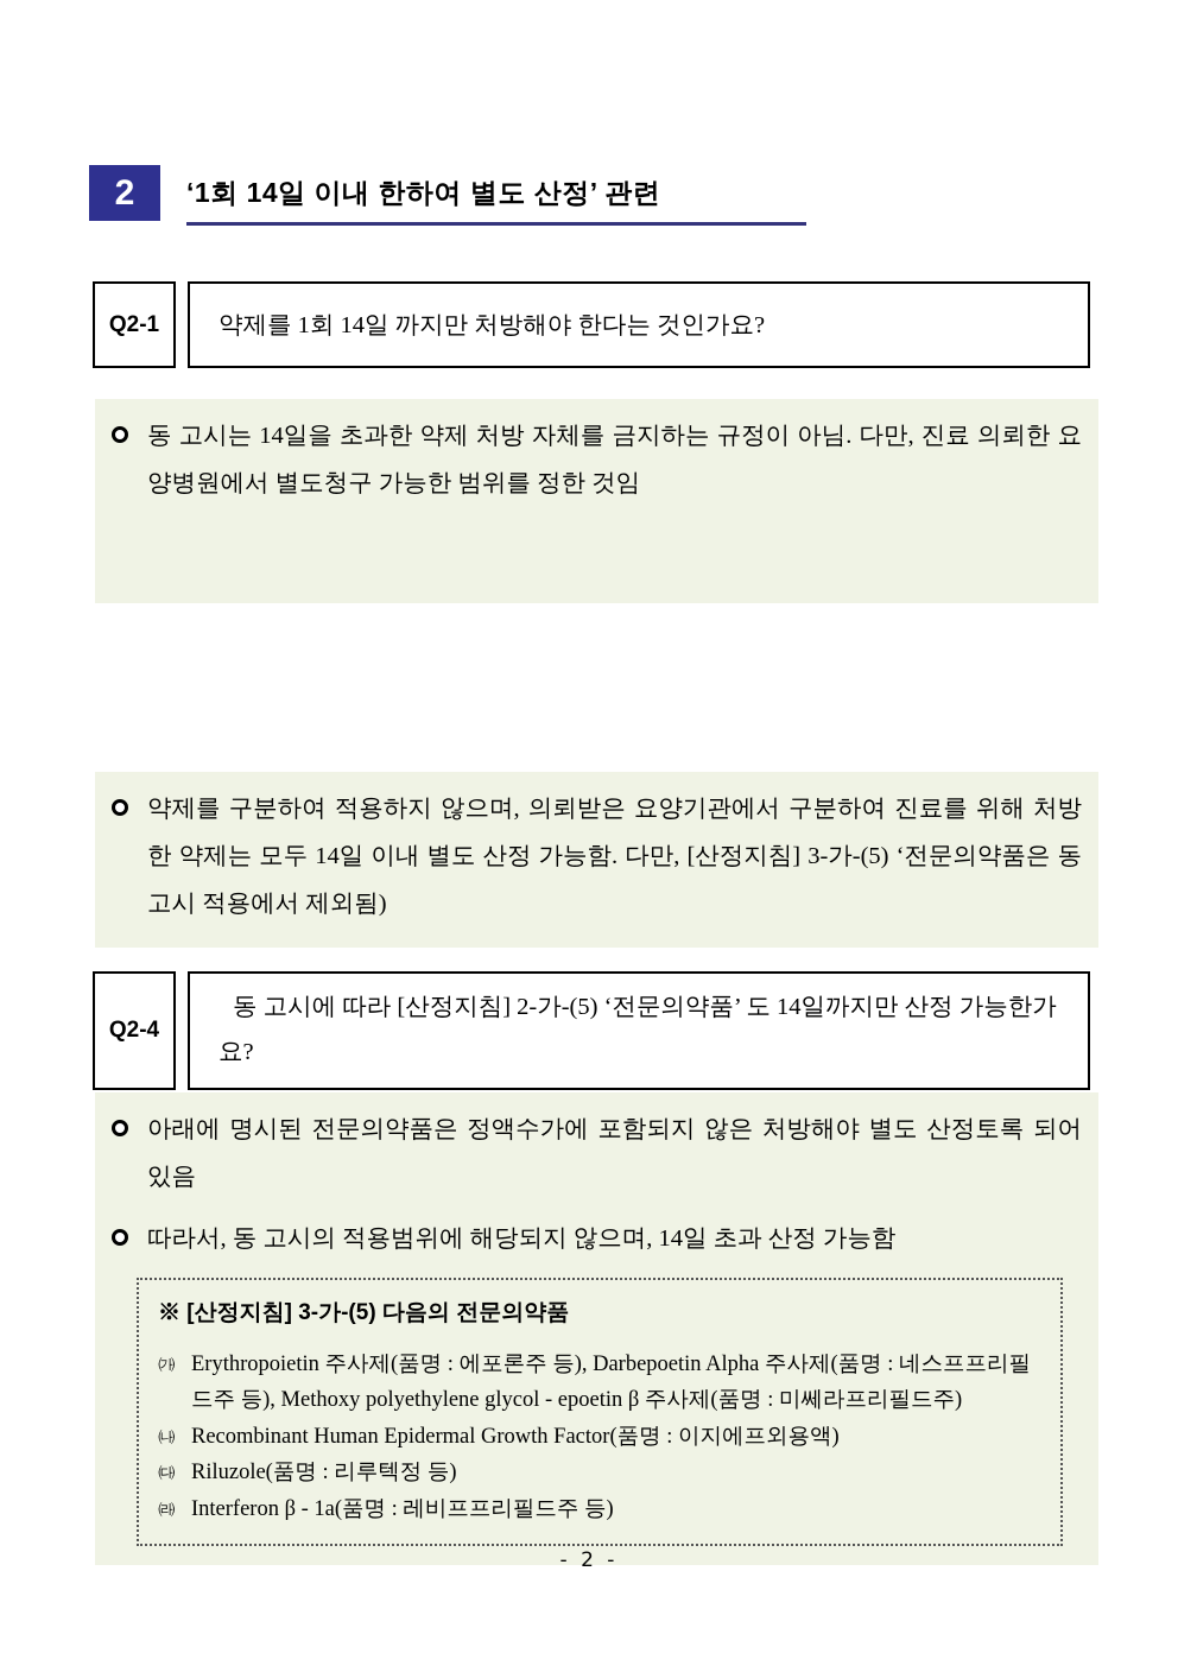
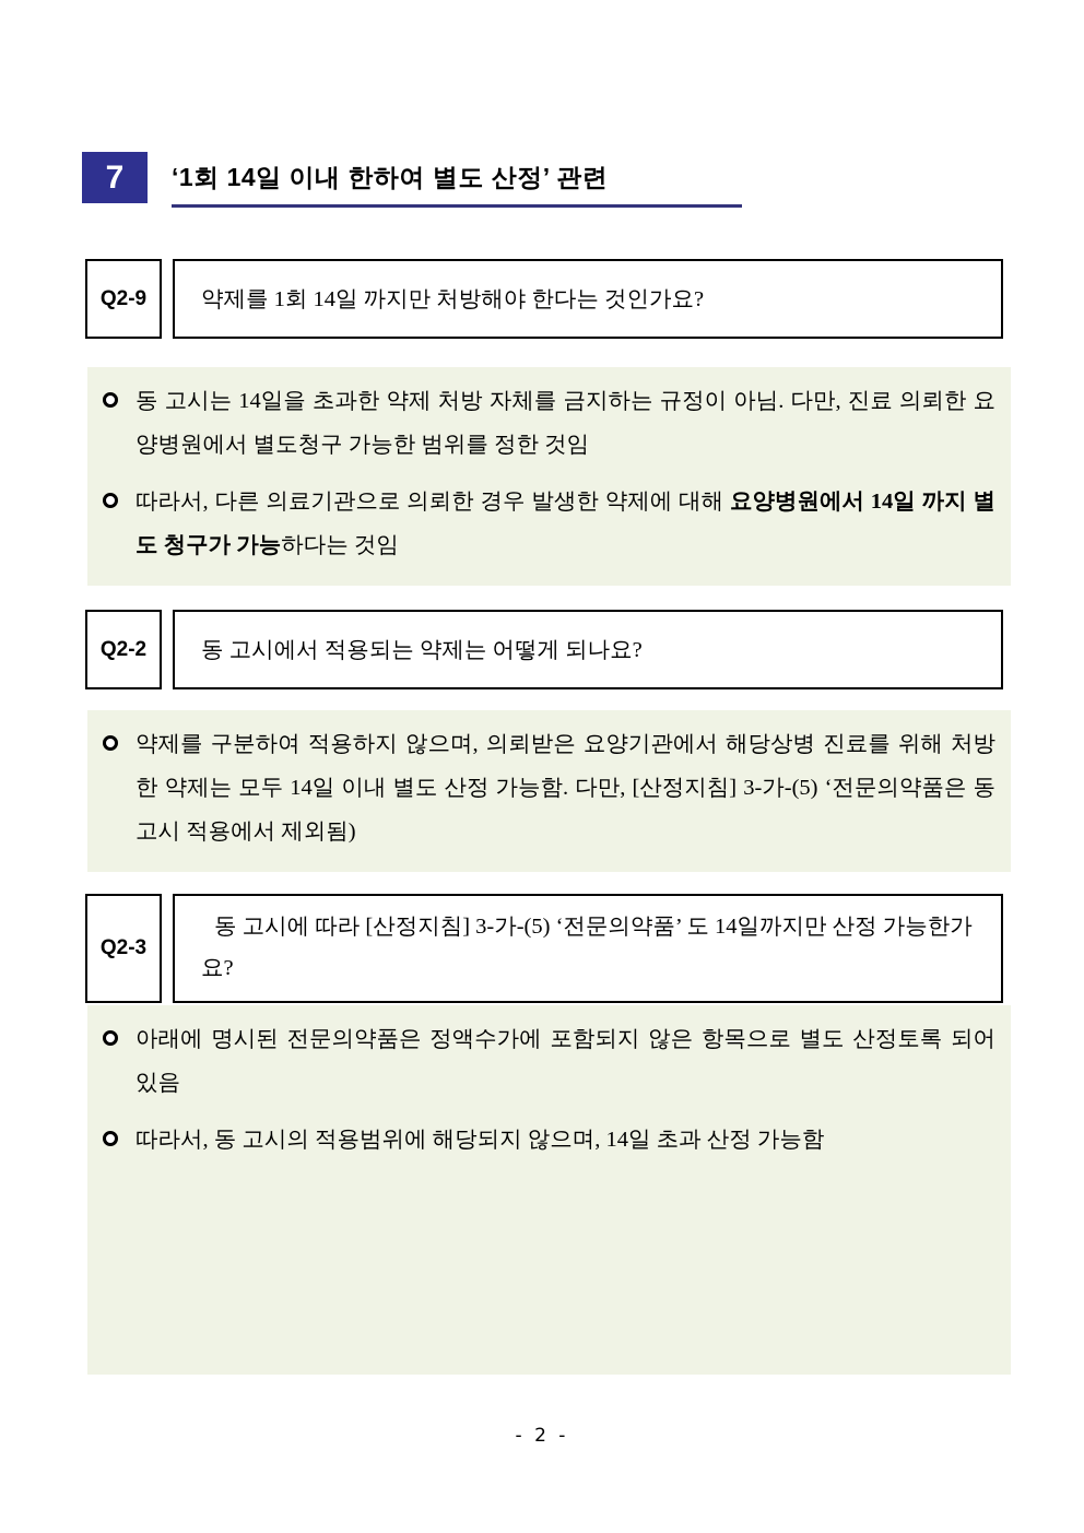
- 2
+ 7
  ‘1회 14일 이내 한하여 별도 산정’ 관련
- Q2-1
+ Q2-9
  약제를 1회 14일 까지만 처방해야 한다는 것인가요?
  동 고시는 14일을 초과한 약제 처방 자체를 금지하는 규정이 아님. 다만, 진료 의뢰한 요양병원에서 별도청구 가능한 범위를 정한 것임
+ 따라서, 다른 의료기관으로 의뢰한 경우 발생한 약제에 대해 요양병원에서 14일 까지 별도 청구가 가능하다는 것임
+ Q2-2
+ 동 고시에서 적용되는 약제는 어떻게 되나요?
- 약제를 구분하여 적용하지 않으며, 의뢰받은 요양기관에서 구분하여 진료를 위해 처방한 약제는 모두 14일 이내 별도 산정 가능함. 다만, [산정지침] 3-가-(5) ‘전문의약품은 동 고시 적용에서 제외됨)
+ 약제를 구분하여 적용하지 않으며, 의뢰받은 요양기관에서 해당상병 진료를 위해 처방한 약제는 모두 14일 이내 별도 산정 가능함. 다만, [산정지침] 3-가-(5) ‘전문의약품은 동 고시 적용에서 제외됨)
- Q2-4
+ Q2-3
- 동 고시에 따라 [산정지침] 2-가-(5) ‘전문의약품’ 도 14일까지만 산정 가능한가요?
+ 동 고시에 따라 [산정지침] 3-가-(5) ‘전문의약품’ 도 14일까지만 산정 가능한가요?
- 아래에 명시된 전문의약품은 정액수가에 포함되지 않은 처방해야 별도 산정토록 되어 있음
+ 아래에 명시된 전문의약품은 정액수가에 포함되지 않은 항목으로 별도 산정토록 되어 있음
  따라서, 동 고시의 적용범위에 해당되지 않으며, 14일 초과 산정 가능함
- ※ [산정지침] 3-가-(5) 다음의 전문의약품
- ㈎
- Erythropoietin 주사제(품명 : 에포론주 등), Darbepoetin Alpha 주사제(품명 : 네스프프리필드주 등), Methoxy polyethylene glycol - epoetin β 주사제(품명 : 미쎄라프리필드주)
- ㈏
- Recombinant Human Epidermal Growth Factor(품명 : 이지에프외용액)
- ㈐
- Riluzole(품명 : 리루텍정 등)
- ㈑
- Interferon β - 1a(품명 : 레비프프리필드주 등)
  - 2 -
